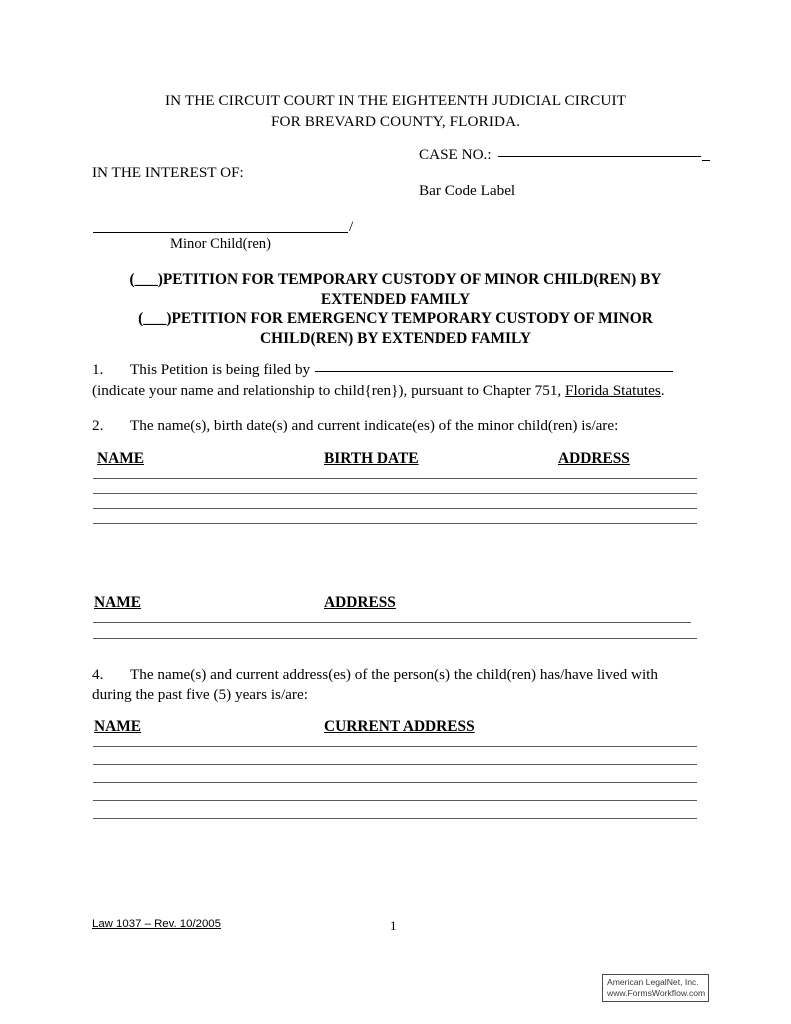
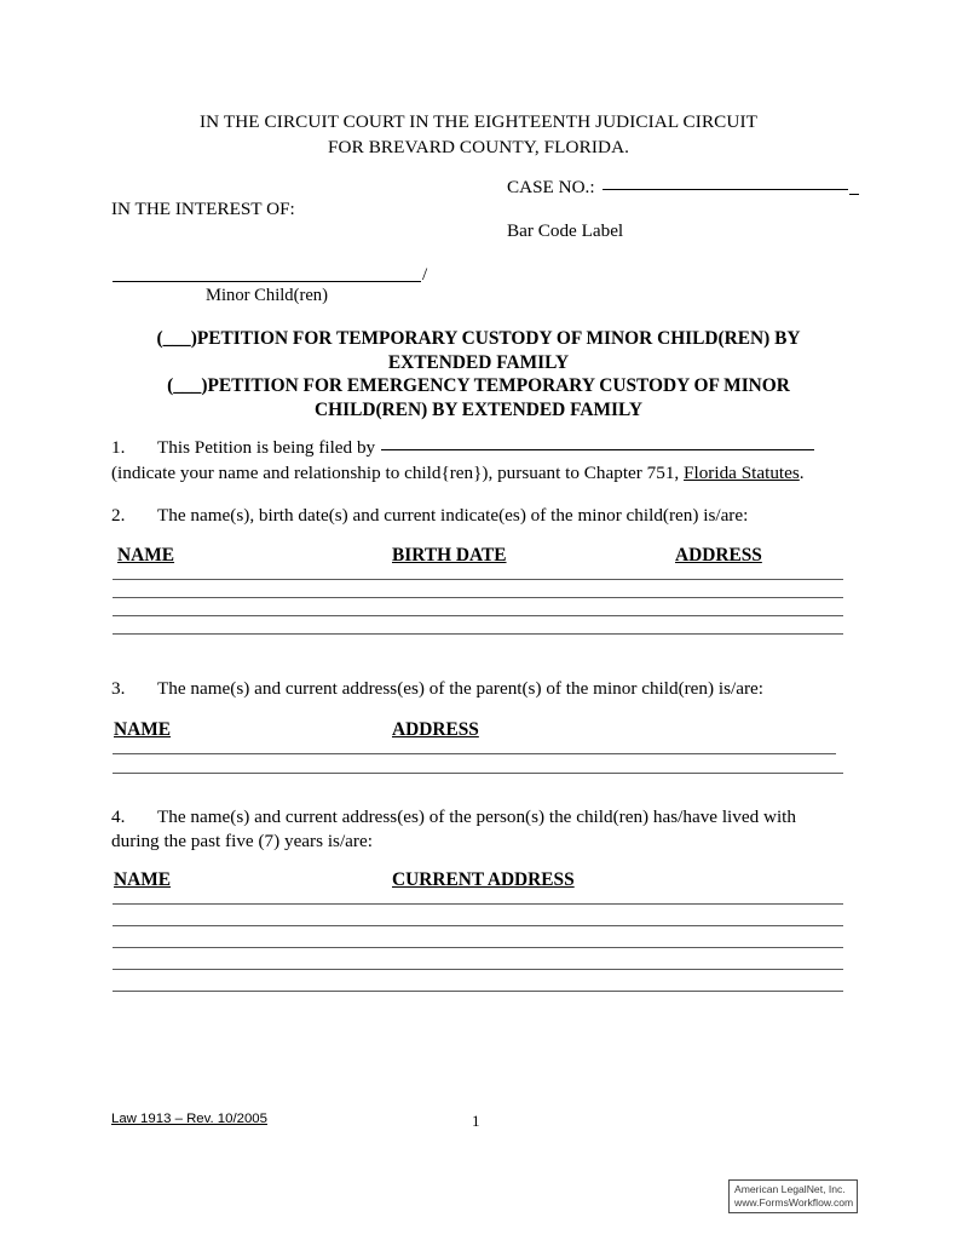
  IN THE CIRCUIT COURT IN THE EIGHTEENTH JUDICIAL CIRCUIT
  FOR BREVARD COUNTY, FLORIDA.
  CASE NO.:
  IN THE INTEREST OF:
  Bar Code Label
  /
  Minor Child(ren)
  (___)PETITION FOR TEMPORARY CUSTODY OF MINOR CHILD(REN) BY
  EXTENDED FAMILY
  (___)PETITION FOR EMERGENCY TEMPORARY CUSTODY OF MINOR
  CHILD(REN) BY EXTENDED FAMILY
  1.
  This Petition is being filed by
  (indicate your name and relationship to child{ren}), pursuant to Chapter 751, Florida Statutes.
  2.
  The name(s), birth date(s) and current indicate(es) of the minor child(ren) is/are:
  NAME
  BIRTH DATE
  ADDRESS
+ 3.
+ The name(s) and current address(es) of the parent(s) of the minor child(ren) is/are:
  NAME
  ADDRESS
  4.
  The name(s) and current address(es) of the person(s) the child(ren) has/have lived with
- during the past five (5) years is/are:
+ during the past five (7) years is/are:
  NAME
  CURRENT ADDRESS
- Law 1037 – Rev. 10/2005
+ Law 1913 – Rev. 10/2005
  1
  American LegalNet, Inc.
  www.FormsWorkflow.com
